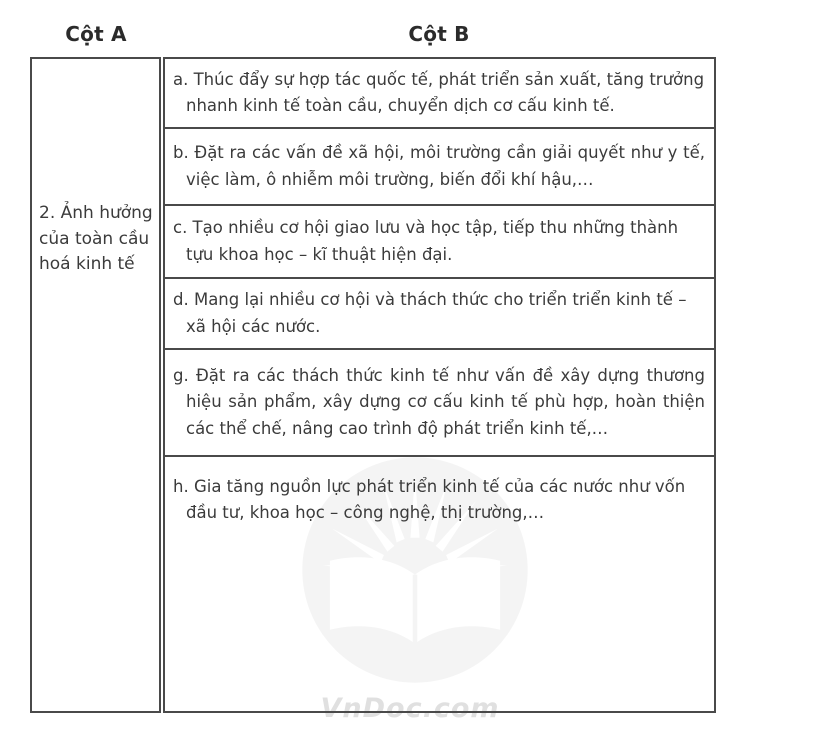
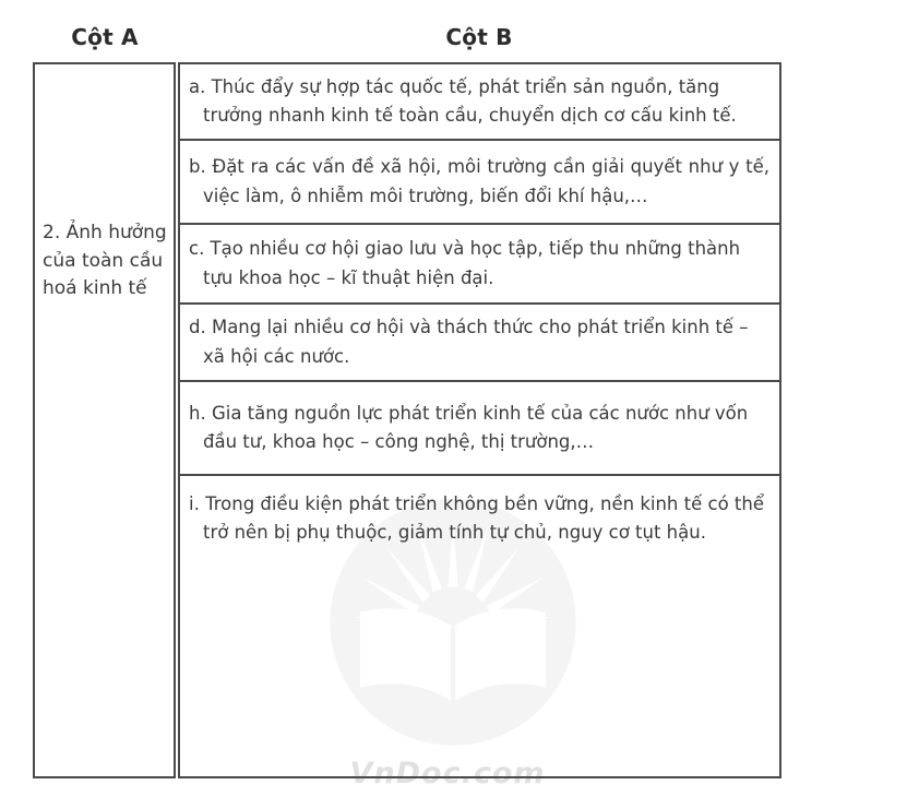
  VnDoc.com
  Cột A
  Cột B
  2. Ảnh hưởng của toàn cầu hoá kinh tế
- a. Thúc đẩy sự hợp tác quốc tế, phát triển sản xuất, tăng trưởng nhanh kinh tế toàn cầu, chuyển dịch cơ cấu kinh tế.
+ a. Thúc đẩy sự hợp tác quốc tế, phát triển sản nguồn, tăng trưởng nhanh kinh tế toàn cầu, chuyển dịch cơ cấu kinh tế.
  b. Đặt ra các vấn đề xã hội, môi trường cần giải quyết như y tế, việc làm, ô nhiễm môi trường, biến đổi khí hậu,…
  c. Tạo nhiều cơ hội giao lưu và học tập, tiếp thu những thành tựu khoa học – kĩ thuật hiện đại.
- d. Mang lại nhiều cơ hội và thách thức cho triển triển kinh tế – xã hội các nước.
+ d. Mang lại nhiều cơ hội và thách thức cho phát triển kinh tế – xã hội các nước.
- g. Đặt ra các thách thức kinh tế như vấn đề xây dựng thương hiệu sản phẩm, xây dựng cơ cấu kinh tế phù hợp, hoàn thiện các thể chế, nâng cao trình độ phát triển kinh tế,…
  h. Gia tăng nguồn lực phát triển kinh tế của các nước như vốn đầu tư, khoa học – công nghệ, thị trường,…
+ i. Trong điều kiện phát triển không bền vững, nền kinh tế có thể trở nên bị phụ thuộc, giảm tính tự chủ, nguy cơ tụt hậu.
